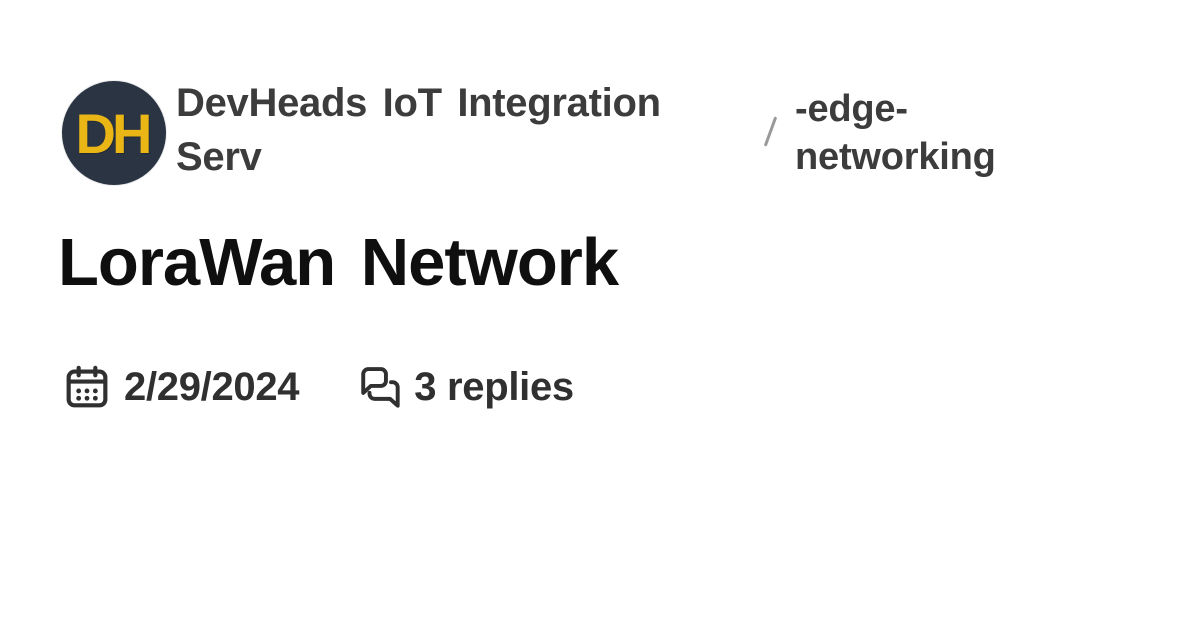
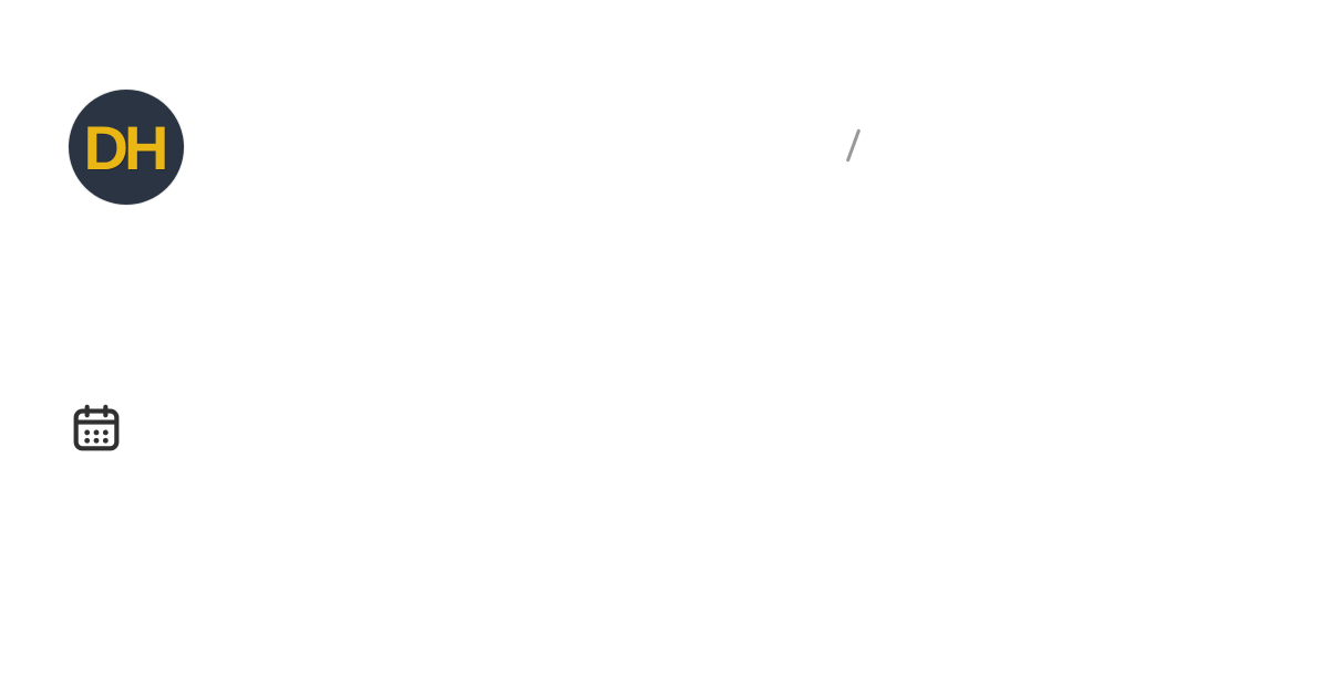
  DH
- DevHeads IoT Integration Serv
- -edge-networking
- LoraWan Network
- 2/29/2024
- 3 replies
